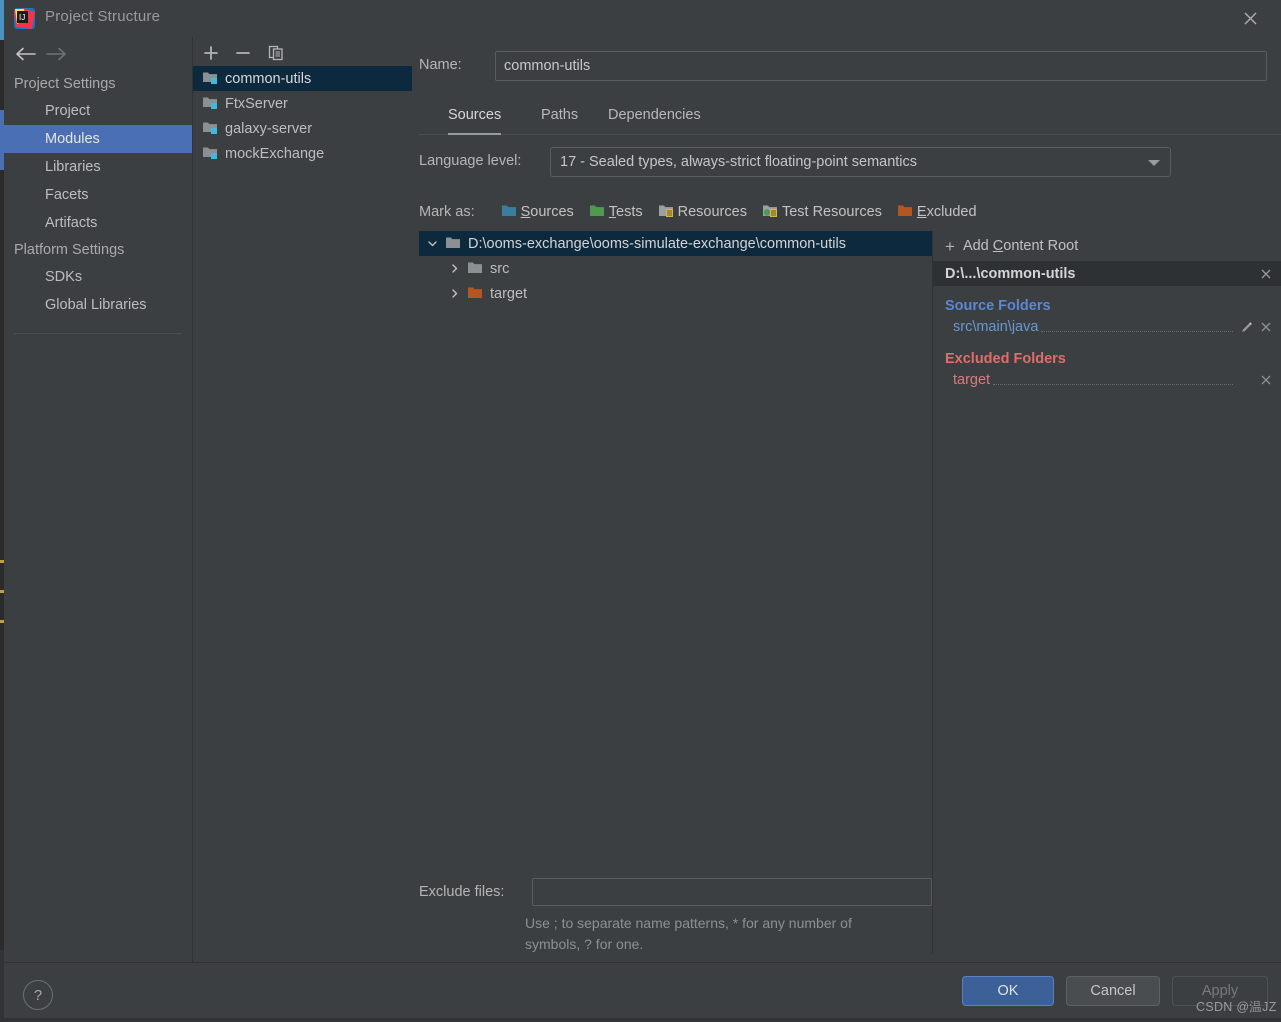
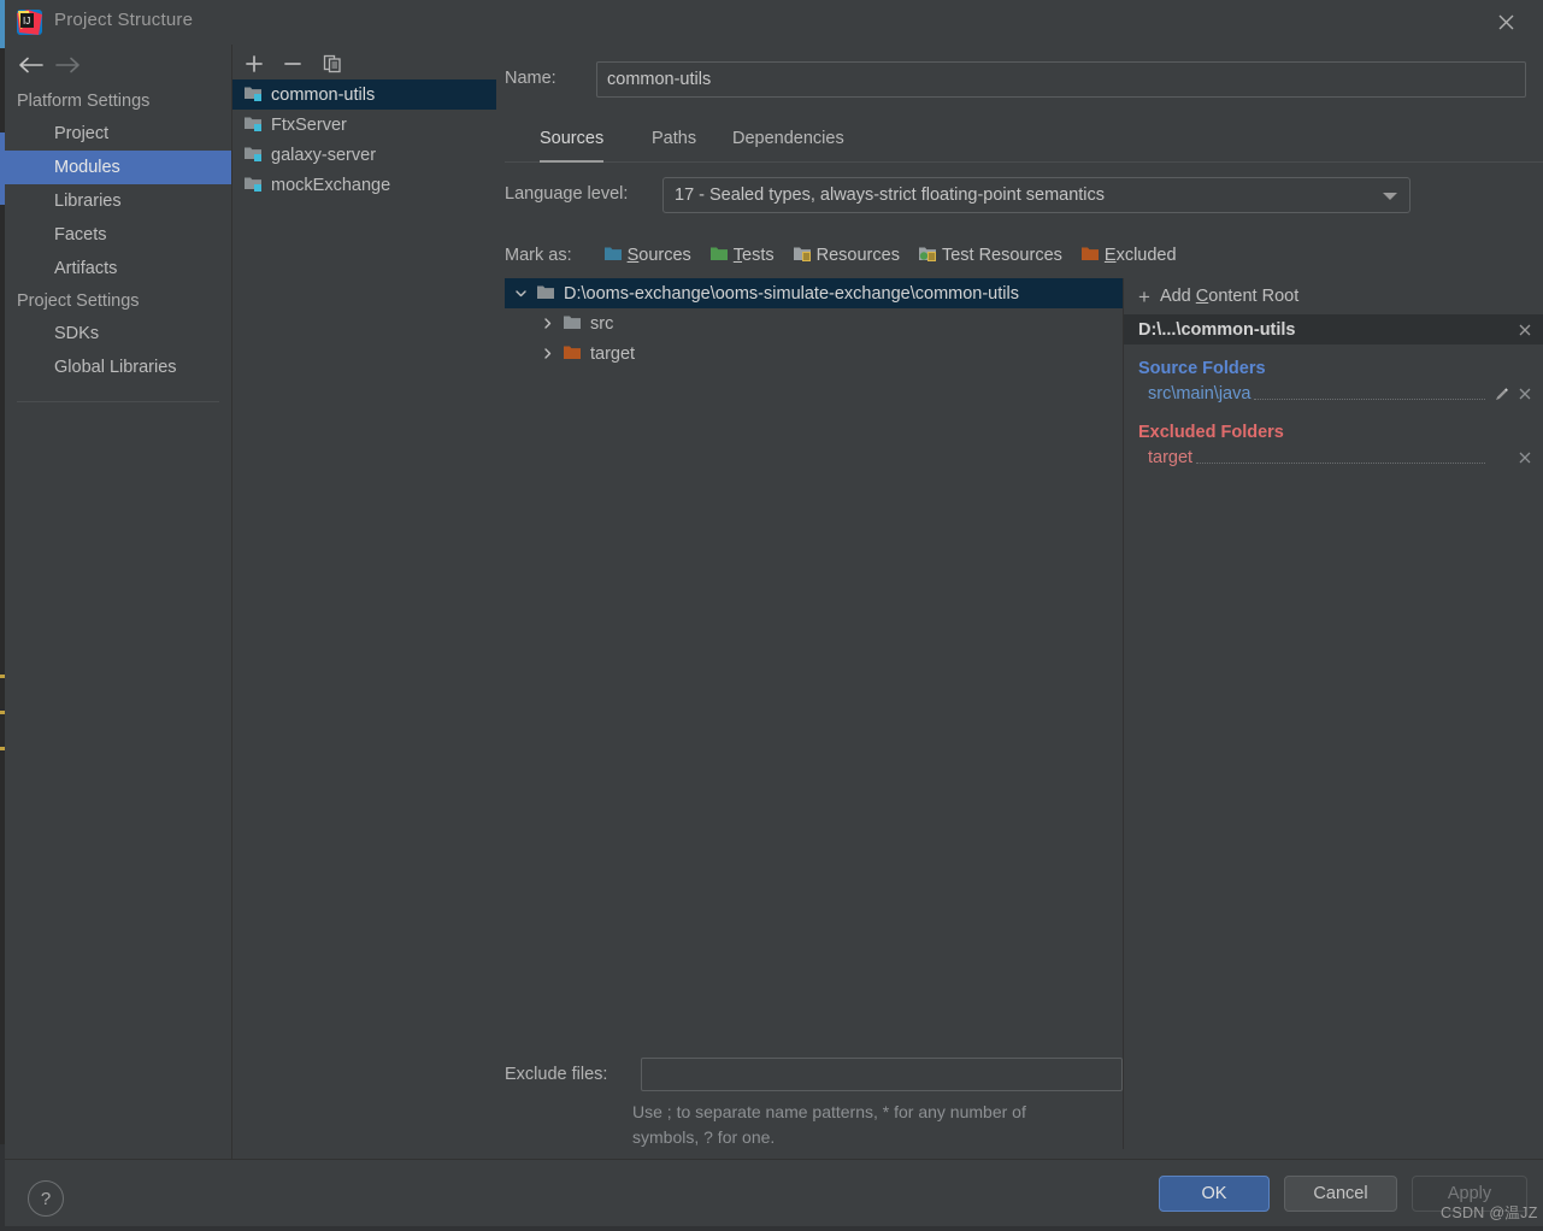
  IJ
  Project Structure
- Project Settings
+ Platform Settings
  Project
  Modules
  Libraries
  Facets
  Artifacts
- Platform Settings
+ Project Settings
  SDKs
  Global Libraries
  common-utils
  FtxServer
  galaxy-server
  mockExchange
  Name:
  common-utils
  Sources
  Paths
  Dependencies
  Language level:
  17 - Sealed types, always-strict floating-point semantics
  Mark as:
  Sources
  Tests
  Resources
  Test Resources
  Excluded
  D:\ooms-exchange\ooms-simulate-exchange\common-utils
  src
  target
  Exclude files:
  Use ; to separate name patterns, * for any number of
  symbols, ? for one.
  +
  Add Content Root
  D:\...\common-utils
  Source Folders
  src\main\java
  Excluded Folders
  target
  ?
  OK
  Cancel
  Apply
  CSDN @温JZ
